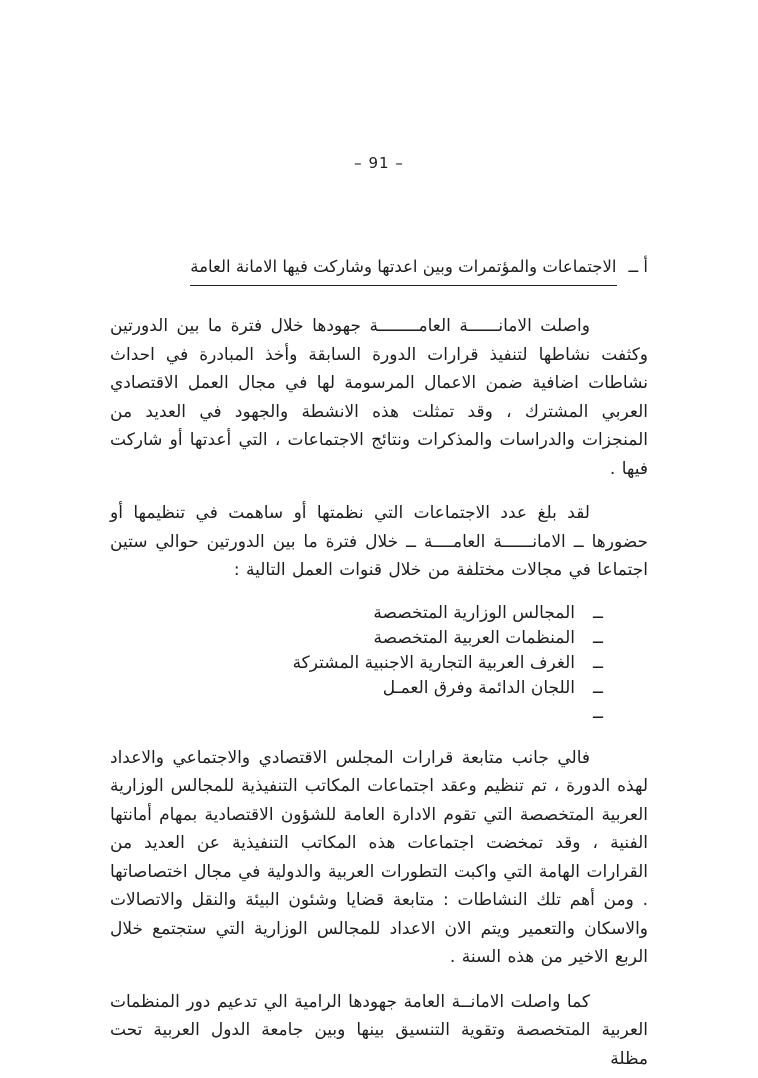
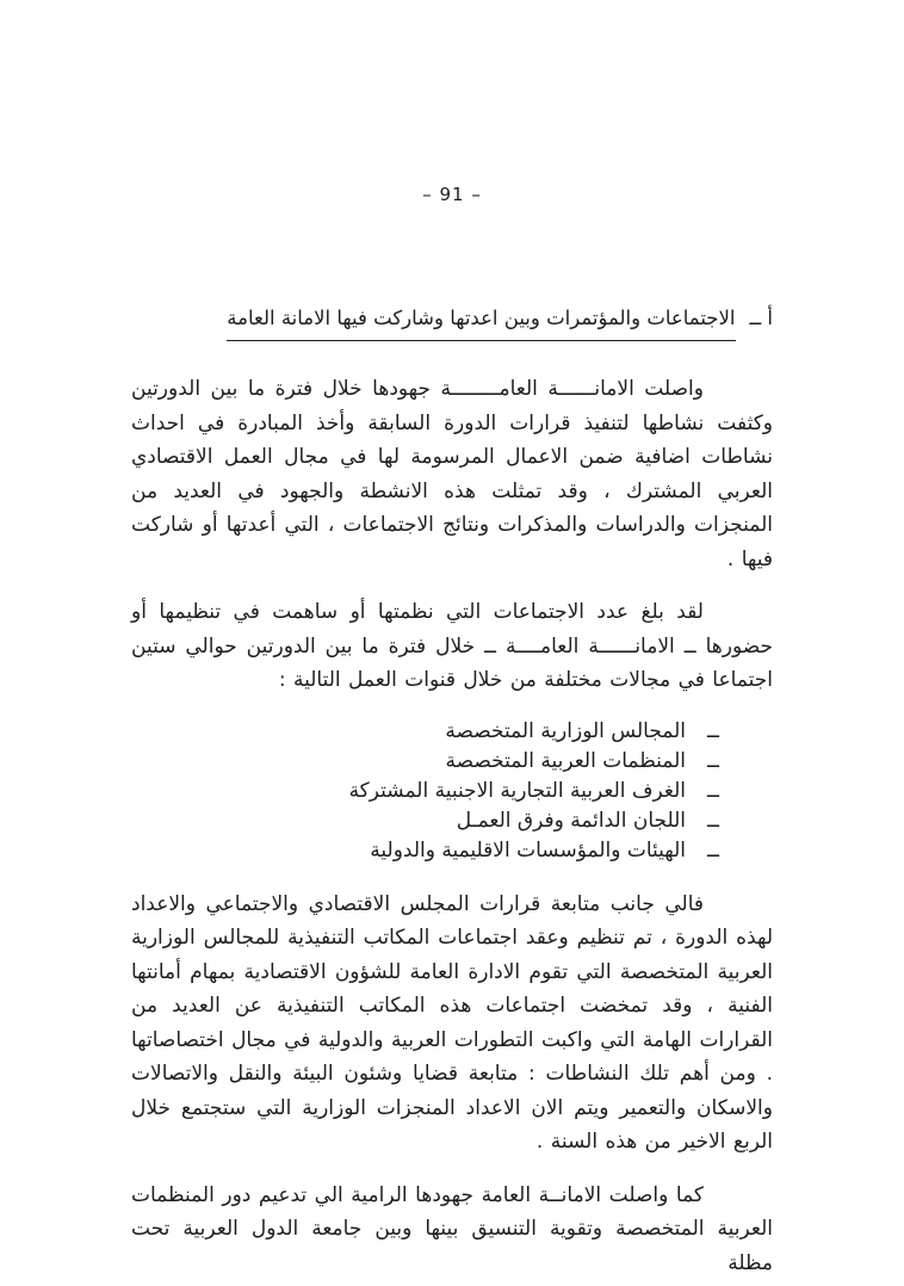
  – 91 –
  أ ــ
  الاجتماعات والمؤتمرات وبين اعدتها وشاركت فيها الامانة العامة
  واصلت الامانــــــة العامــــــــة جهودها خلال فترة ما بين الدورتين وكثفت نشاطها لتنفيذ قرارات الدورة السابقة وأخذ المبادرة في احداث نشاطات اضافية ضمن الاعمال المرسومة لها في مجال العمل الاقتصادي العربي المشترك ، وقد تمثلت هذه الانشطة والجهود في العديد من المنجزات والدراسات والمذكرات ونتائج الاجتماعات ، التي أعدتها أو شاركت فيها .
  لقد بلغ عدد الاجتماعات التي نظمتها أو ساهمت في تنظيمها أو حضورها ــ الامانــــــة العامــــة ــ خلال فترة ما بين الدورتين حوالي ستين اجتماعا في مجالات مختلفة من خلال قنوات العمل التالية :
  ــ
  المجالس الوزارية المتخصصة
  ــ
  المنظمات العربية المتخصصة
  ــ
  الغرف العربية التجارية الاجنبية المشتركة
  ــ
  اللجان الدائمة وفرق العمـل
  ــ
+ الهيئات والمؤسسات الاقليمية والدولية
- فالي جانب متابعة قرارات المجلس الاقتصادي والاجتماعي والاعداد لهذه الدورة ، تم تنظيم وعقد اجتماعات المكاتب التنفيذية للمجالس الوزارية العربية المتخصصة التي تقوم الادارة العامة للشؤون الاقتصادية بمهام أمانتها الفنية ، وقد تمخضت اجتماعات هذه المكاتب التنفيذية عن العديد من القرارات الهامة التي واكبت التطورات العربية والدولية في مجال اختصاصاتها . ومن أهم تلك النشاطات : متابعة قضايا وشئون البيئة والنقل والاتصالات والاسكان والتعمير ويتم الان الاعداد للمجالس الوزارية التي ستجتمع خلال الربع الاخير من هذه السنة .
+ فالي جانب متابعة قرارات المجلس الاقتصادي والاجتماعي والاعداد لهذه الدورة ، تم تنظيم وعقد اجتماعات المكاتب التنفيذية للمجالس الوزارية العربية المتخصصة التي تقوم الادارة العامة للشؤون الاقتصادية بمهام أمانتها الفنية ، وقد تمخضت اجتماعات هذه المكاتب التنفيذية عن العديد من القرارات الهامة التي واكبت التطورات العربية والدولية في مجال اختصاصاتها . ومن أهم تلك النشاطات : متابعة قضايا وشئون البيئة والنقل والاتصالات والاسكان والتعمير ويتم الان الاعداد المنجزات الوزارية التي ستجتمع خلال الربع الاخير من هذه السنة .
  كما واصلت الامانــة العامة جهودها الرامية الي تدعيم دور المنظمات العربية المتخصصة وتقوية التنسيق بينها وبين جامعة الدول العربية تحت مظلة
